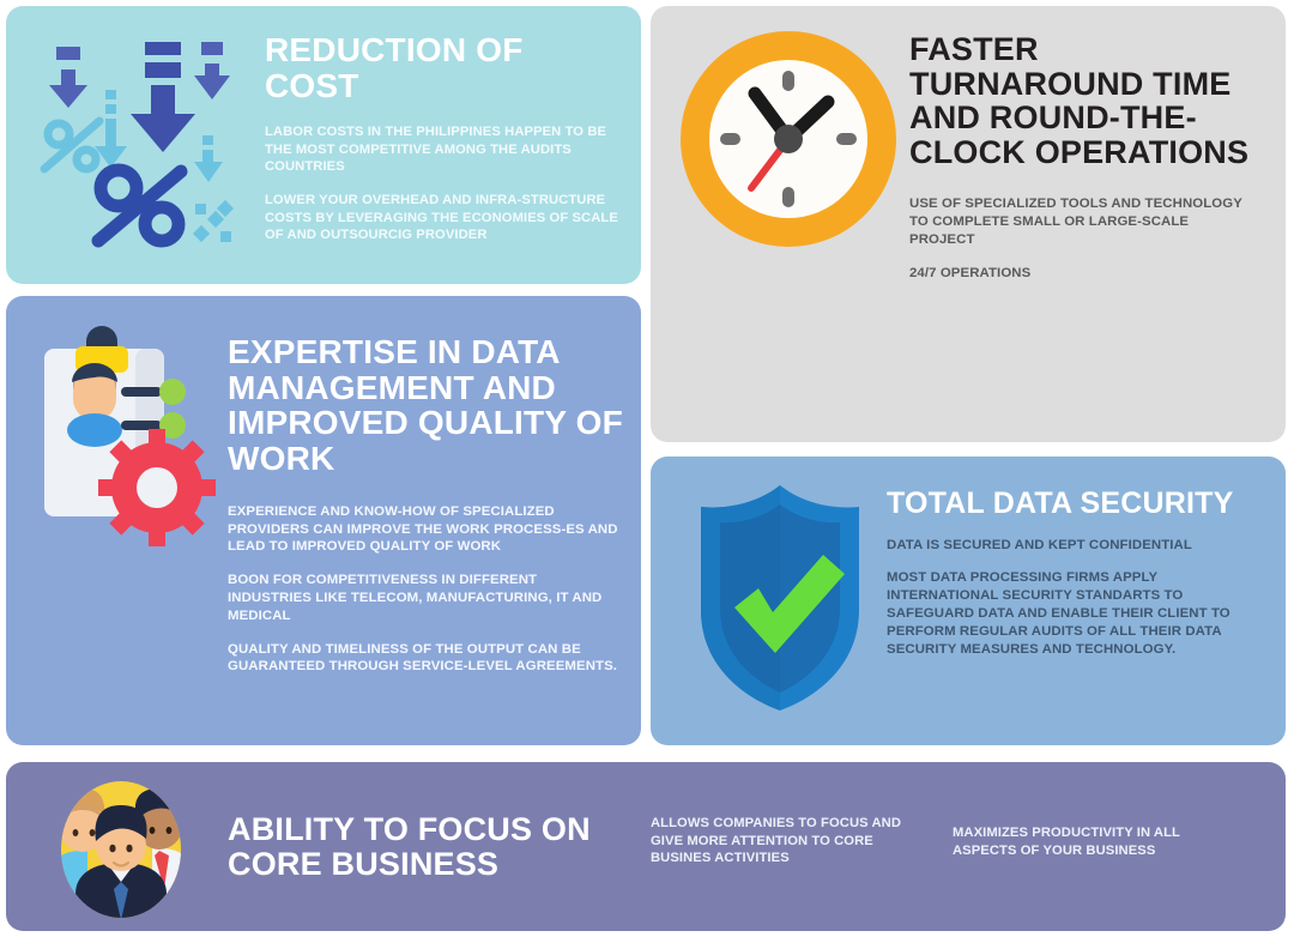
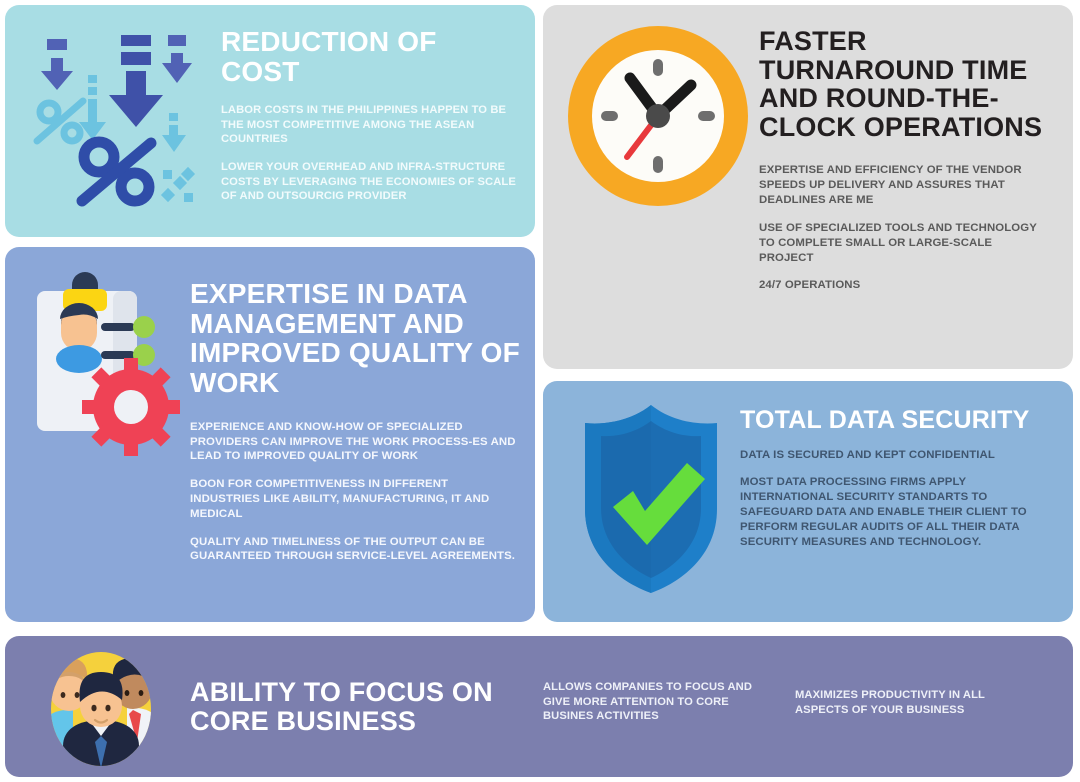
  REDUCTION OF COST
- LABOR COSTS IN THE PHILIPPINES HAPPEN TO BE THE MOST COMPETITIVE AMONG THE AUDITS COUNTRIES
+ LABOR COSTS IN THE PHILIPPINES HAPPEN TO BE THE MOST COMPETITIVE AMONG THE ASEAN COUNTRIES
  LOWER YOUR OVERHEAD AND INFRA-STRUCTURE COSTS BY LEVERAGING THE ECONOMIES OF SCALE OF AND OUTSOURCIG PROVIDER
  FASTER TURNAROUND TIME AND ROUND-THE-CLOCK OPERATIONS
+ EXPERTISE AND EFFICIENCY OF THE VENDOR SPEEDS UP DELIVERY AND ASSURES THAT DEADLINES ARE ME
  USE OF SPECIALIZED TOOLS AND TECHNOLOGY TO COMPLETE SMALL OR LARGE-SCALE PROJECT
  24/7 OPERATIONS
  EXPERTISE IN DATA MANAGEMENT AND IMPROVED QUALITY OF WORK
  EXPERIENCE AND KNOW-HOW OF SPECIALIZED PROVIDERS CAN IMPROVE THE WORK PROCESS-ES AND LEAD TO IMPROVED QUALITY OF WORK
- BOON FOR COMPETITIVENESS IN DIFFERENT INDUSTRIES LIKE TELECOM, MANUFACTURING, IT AND MEDICAL
+ BOON FOR COMPETITIVENESS IN DIFFERENT INDUSTRIES LIKE ABILITY, MANUFACTURING, IT AND MEDICAL
  QUALITY AND TIMELINESS OF THE OUTPUT CAN BE GUARANTEED THROUGH SERVICE-LEVEL AGREEMENTS.
  TOTAL DATA SECURITY
  DATA IS SECURED AND KEPT CONFIDENTIAL
  MOST DATA PROCESSING FIRMS APPLY INTERNATIONAL SECURITY STANDARTS TO SAFEGUARD DATA AND ENABLE THEIR CLIENT TO PERFORM REGULAR AUDITS OF ALL THEIR DATA SECURITY MEASURES AND TECHNOLOGY.
  ABILITY TO FOCUS ON CORE BUSINESS
  ALLOWS COMPANIES TO FOCUS AND GIVE MORE ATTENTION TO CORE BUSINES ACTIVITIES
  MAXIMIZES PRODUCTIVITY IN ALL ASPECTS OF YOUR BUSINESS
